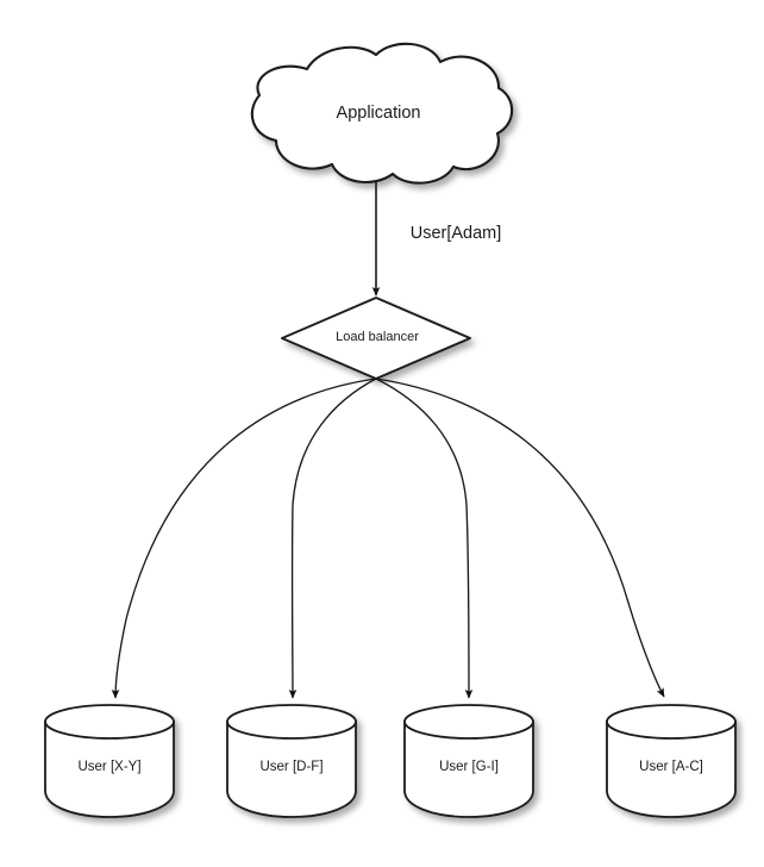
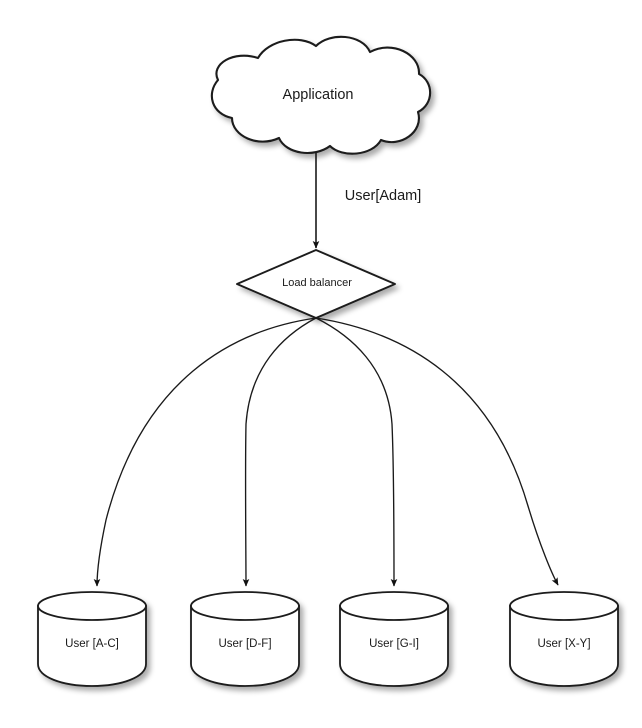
  Application
  User[Adam]
  Load balancer
- User [X-Y]
+ User [A-C]
  User [D-F]
  User [G-I]
- User [A-C]
+ User [X-Y]
